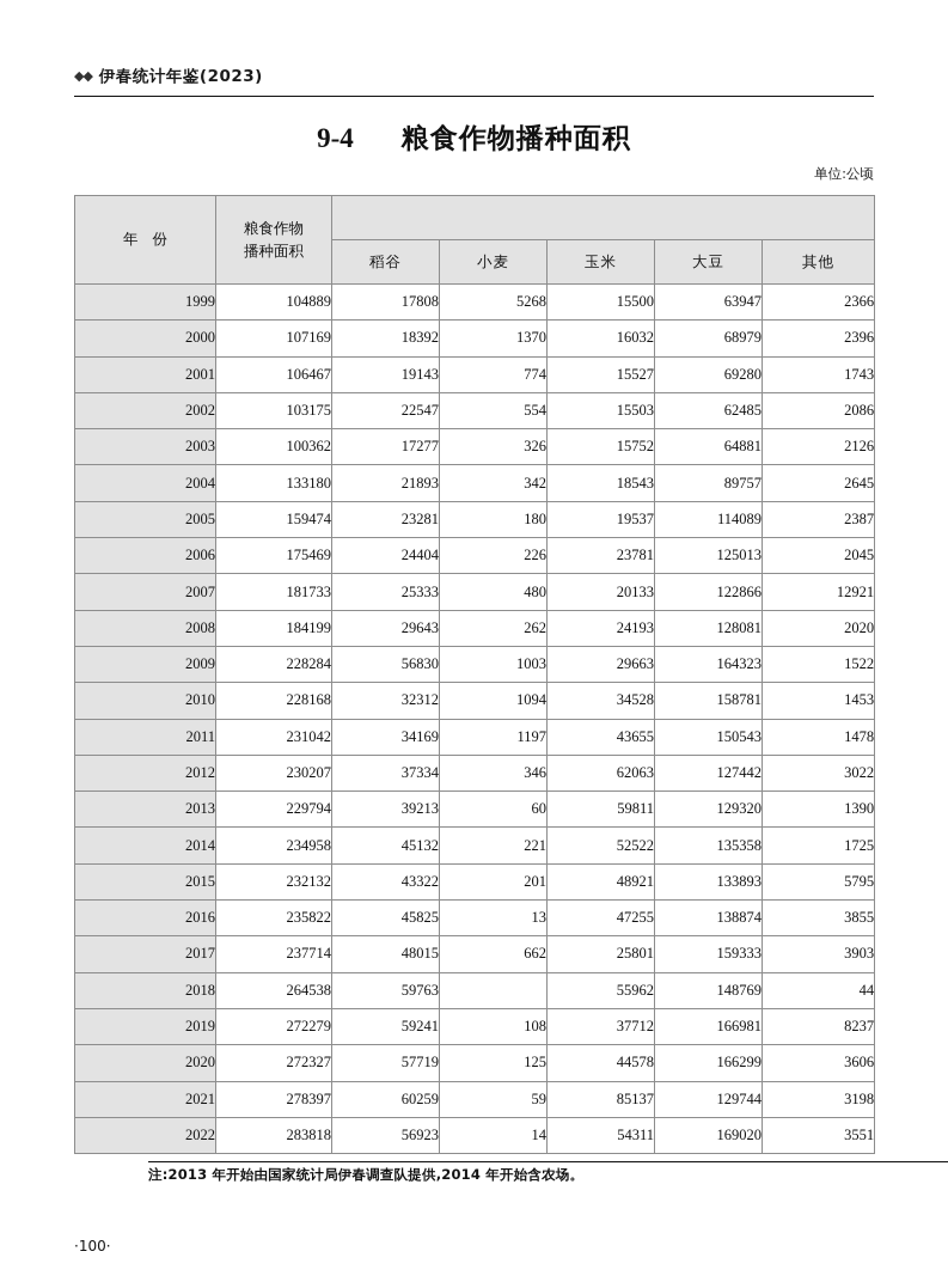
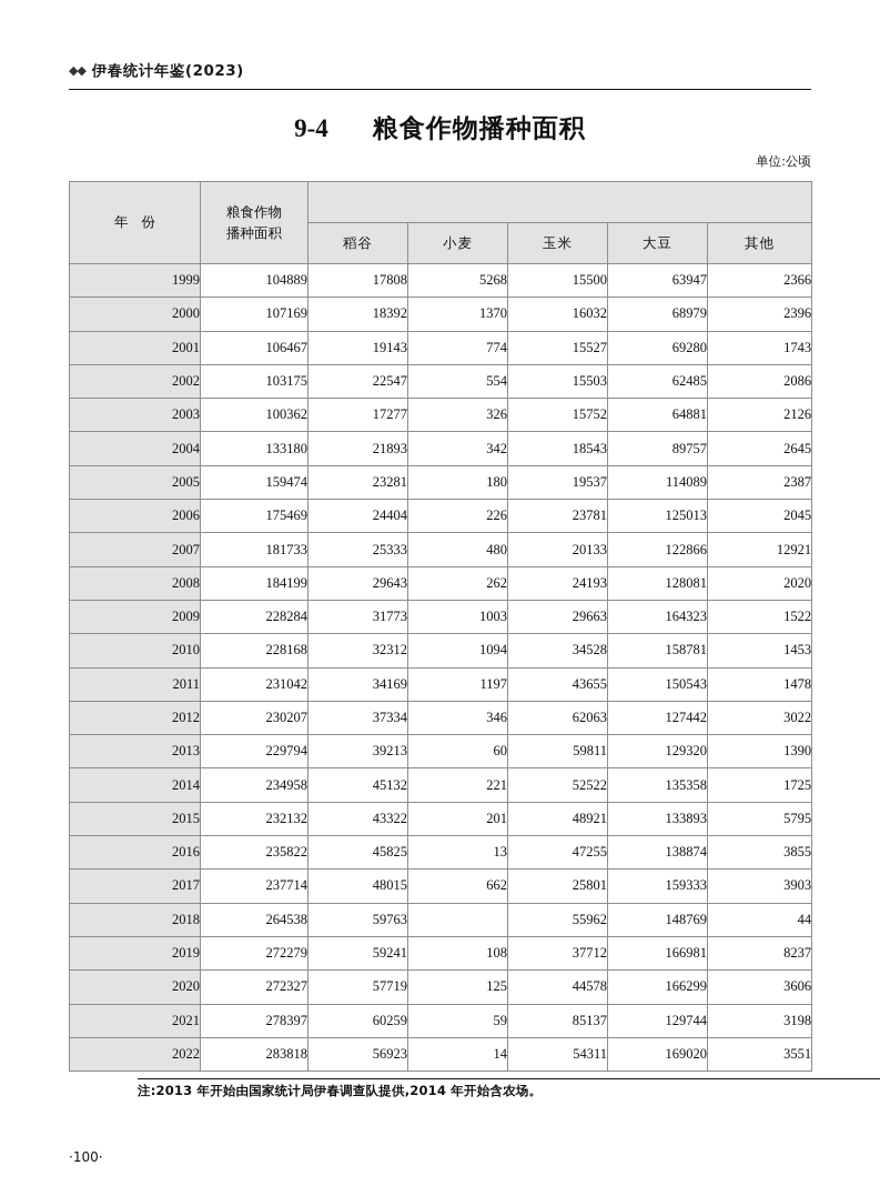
  ◆◆
  伊春统计年鉴(2023)
  9-4 粮食作物播种面积
  单位:公顷
  年 份	粮食作物播种面积
  稻谷	小麦	玉米	大豆	其他
  1999	104889	17808	5268	15500	63947	2366
  2000	107169	18392	1370	16032	68979	2396
  2001	106467	19143	774	15527	69280	1743
  2002	103175	22547	554	15503	62485	2086
  2003	100362	17277	326	15752	64881	2126
  2004	133180	21893	342	18543	89757	2645
  2005	159474	23281	180	19537	114089	2387
  2006	175469	24404	226	23781	125013	2045
  2007	181733	25333	480	20133	122866	12921
  2008	184199	29643	262	24193	128081	2020
- 2009	228284	56830	1003	29663	164323	1522
+ 2009	228284	31773	1003	29663	164323	1522
  2010	228168	32312	1094	34528	158781	1453
  2011	231042	34169	1197	43655	150543	1478
  2012	230207	37334	346	62063	127442	3022
  2013	229794	39213	60	59811	129320	1390
  2014	234958	45132	221	52522	135358	1725
  2015	232132	43322	201	48921	133893	5795
  2016	235822	45825	13	47255	138874	3855
  2017	237714	48015	662	25801	159333	3903
  2018	264538	59763		55962	148769	44
  2019	272279	59241	108	37712	166981	8237
  2020	272327	57719	125	44578	166299	3606
  2021	278397	60259	59	85137	129744	3198
  2022	283818	56923	14	54311	169020	3551
  注:2013 年开始由国家统计局伊春调查队提供,2014 年开始含农场。
  ·100·
